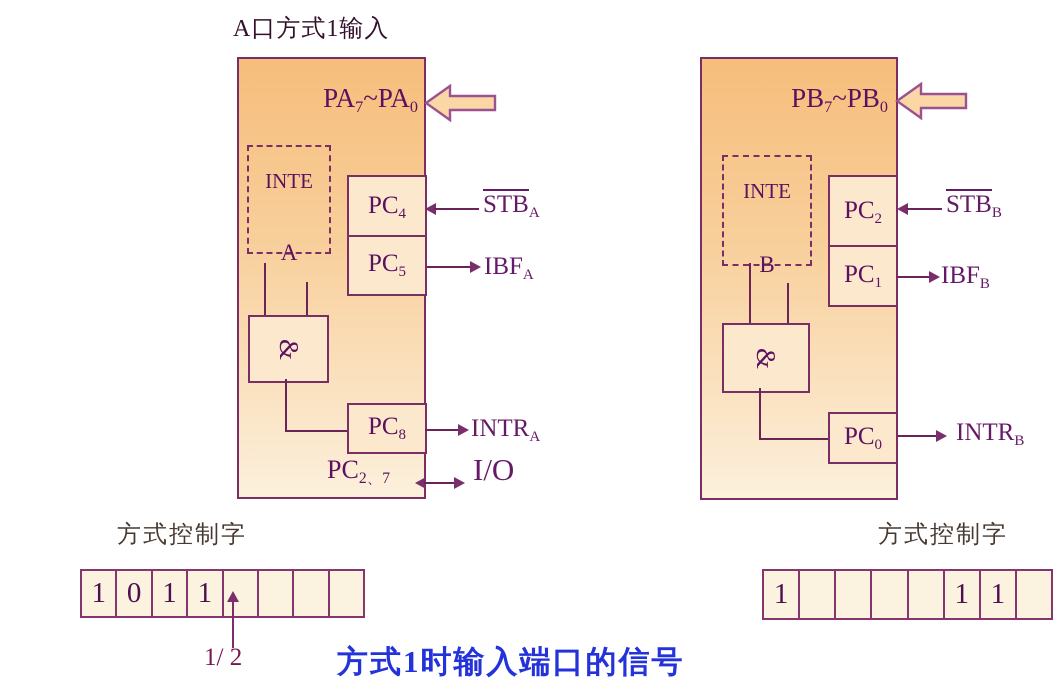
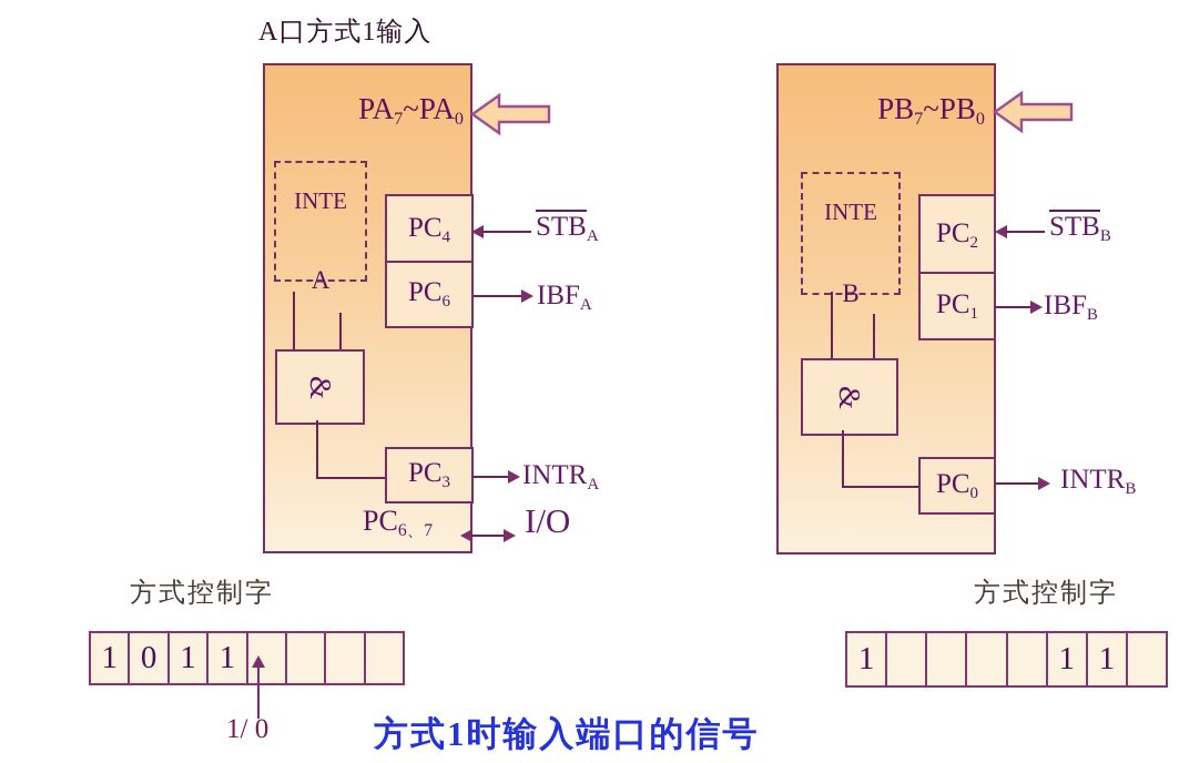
  A口方式1输入
  PA7~PA0
  INTE
  A
  PC4
- PC5
+ PC6
- PC8
+ PC3
- PC2、7
+ PC6、7
  STBA
  IBFA
  INTRA
  I/O
  PB7~PB0
  INTE
  B
  PC2
  PC1
  PC0
  STBB
  IBFB
  INTRB
  方式控制字
  1
  0
  1
  1
- 1/ 2
+ 1/ 0
  方式控制字
  1
  1
  1
  方式1时输入端口的信号
